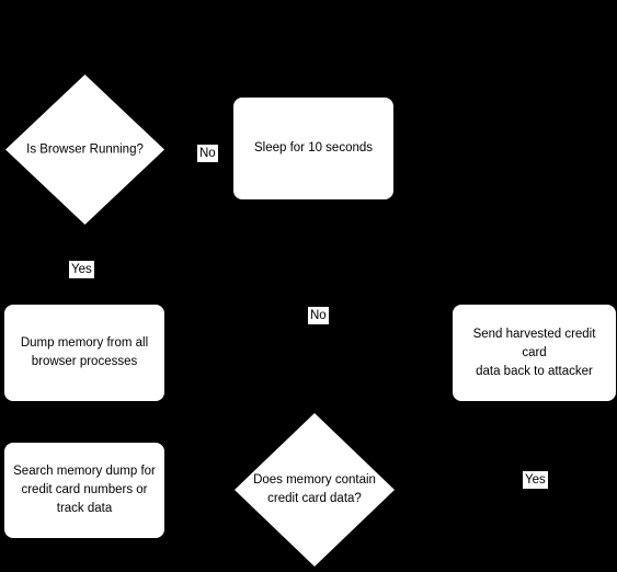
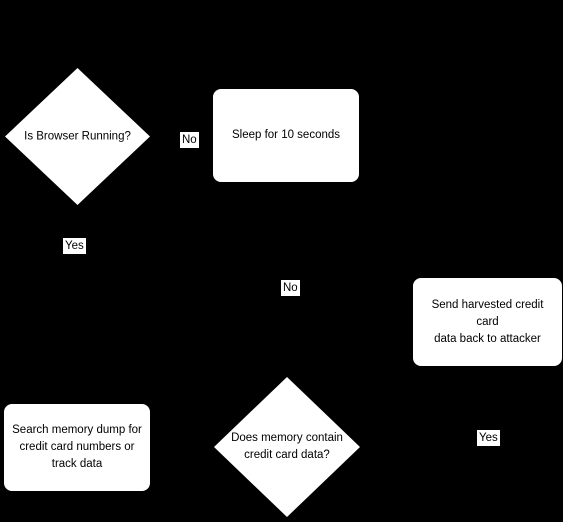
  Is Browser Running?
  No
  Sleep for 10 seconds
  Yes
- Dump memory from all
- browser processes
  No
  Send harvested credit card
  data back to attacker
  Search memory dump for
  credit card numbers or
  track data
  Does memory contain
  credit card data?
  Yes
